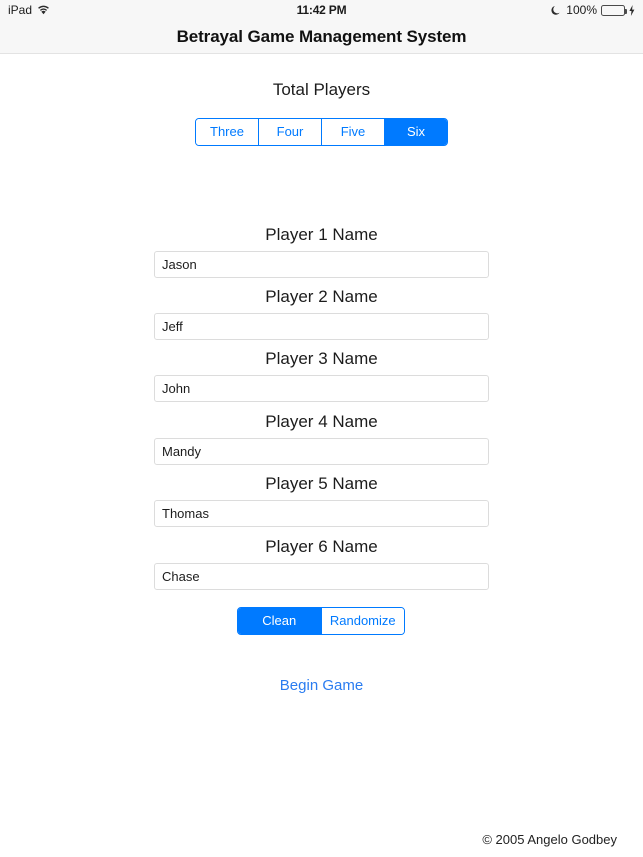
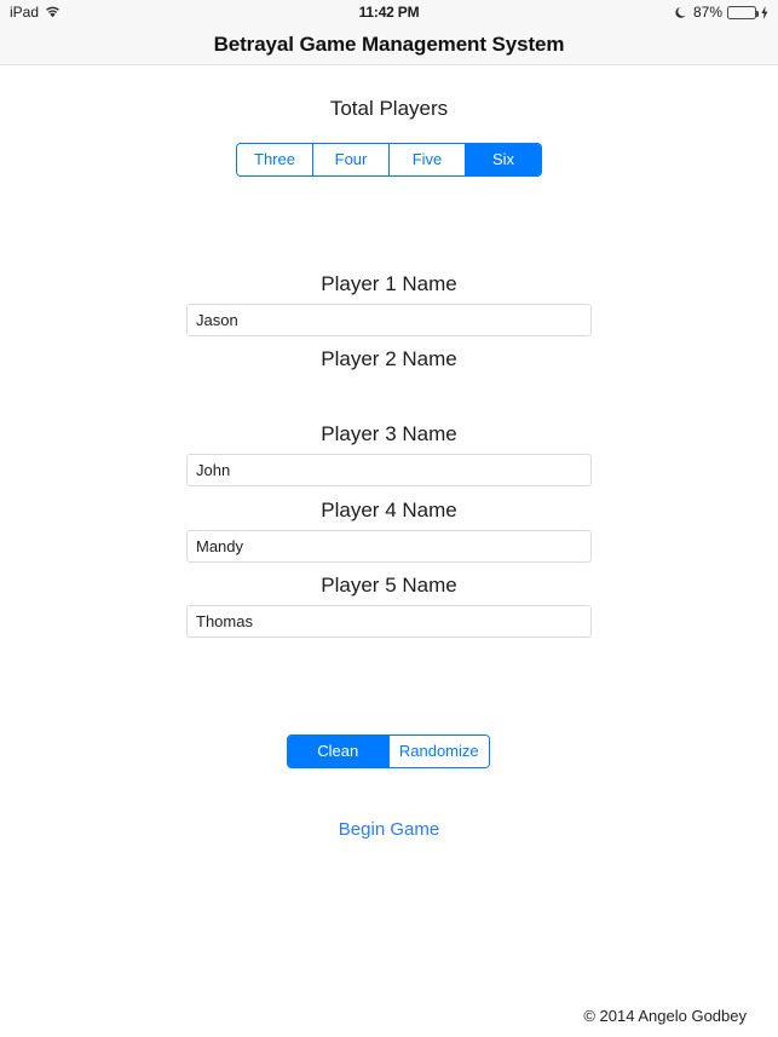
  iPad
  11:42 PM
- 100%
+ 87%
  Betrayal Game Management System
  Total Players
  Three
  Four
  Five
  Six
  Player 1 Name
  Jason
  Player 2 Name
- Jeff
  Player 3 Name
  John
  Player 4 Name
  Mandy
  Player 5 Name
  Thomas
- Player 6 Name
- Chase
  Clean
  Randomize
  Begin Game
- © 2005 Angelo Godbey
+ © 2014 Angelo Godbey
